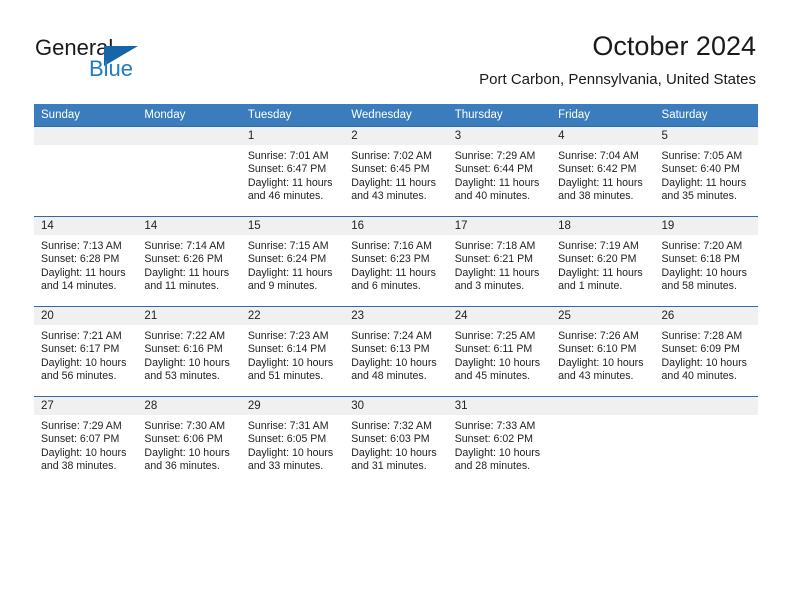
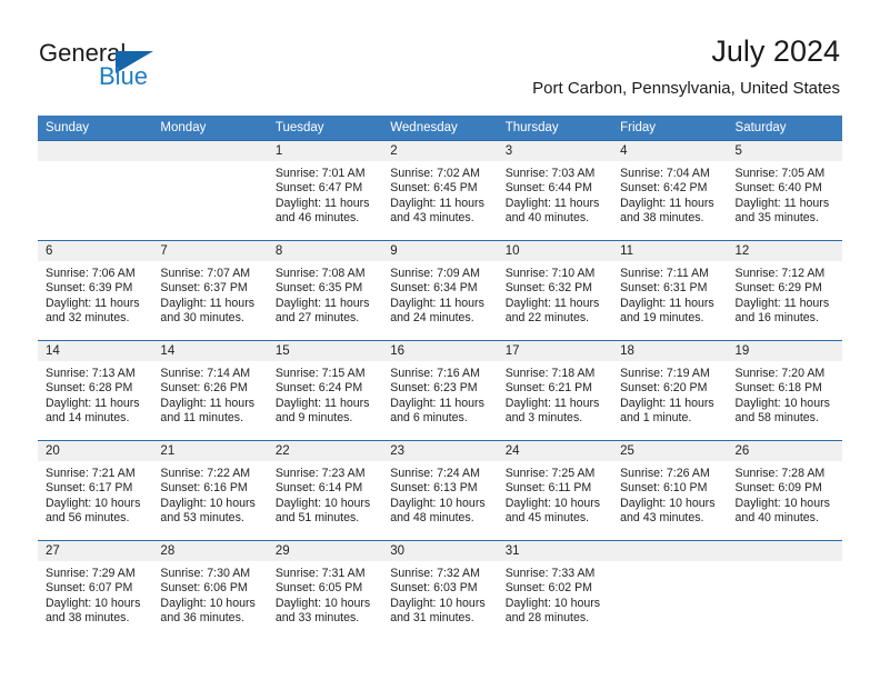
  General
  Blue
- October 2024
+ July 2024
  Port Carbon, Pennsylvania, United States
  Sunday	Monday	Tuesday	Wednesday	Thursday	Friday	Saturday
- 		1Sunrise: 7:01 AMSunset: 6:47 PMDaylight: 11 hours and 46 minutes.	2Sunrise: 7:02 AMSunset: 6:45 PMDaylight: 11 hours and 43 minutes.	3Sunrise: 7:29 AMSunset: 6:44 PMDaylight: 11 hours and 40 minutes.	4Sunrise: 7:04 AMSunset: 6:42 PMDaylight: 11 hours and 38 minutes.	5Sunrise: 7:05 AMSunset: 6:40 PMDaylight: 11 hours and 35 minutes.
+ 		1Sunrise: 7:01 AMSunset: 6:47 PMDaylight: 11 hours and 46 minutes.	2Sunrise: 7:02 AMSunset: 6:45 PMDaylight: 11 hours and 43 minutes.	3Sunrise: 7:03 AMSunset: 6:44 PMDaylight: 11 hours and 40 minutes.	4Sunrise: 7:04 AMSunset: 6:42 PMDaylight: 11 hours and 38 minutes.	5Sunrise: 7:05 AMSunset: 6:40 PMDaylight: 11 hours and 35 minutes.
+ 6Sunrise: 7:06 AMSunset: 6:39 PMDaylight: 11 hours and 32 minutes.	7Sunrise: 7:07 AMSunset: 6:37 PMDaylight: 11 hours and 30 minutes.	8Sunrise: 7:08 AMSunset: 6:35 PMDaylight: 11 hours and 27 minutes.	9Sunrise: 7:09 AMSunset: 6:34 PMDaylight: 11 hours and 24 minutes.	10Sunrise: 7:10 AMSunset: 6:32 PMDaylight: 11 hours and 22 minutes.	11Sunrise: 7:11 AMSunset: 6:31 PMDaylight: 11 hours and 19 minutes.	12Sunrise: 7:12 AMSunset: 6:29 PMDaylight: 11 hours and 16 minutes.
  14Sunrise: 7:13 AMSunset: 6:28 PMDaylight: 11 hours and 14 minutes.	14Sunrise: 7:14 AMSunset: 6:26 PMDaylight: 11 hours and 11 minutes.	15Sunrise: 7:15 AMSunset: 6:24 PMDaylight: 11 hours and 9 minutes.	16Sunrise: 7:16 AMSunset: 6:23 PMDaylight: 11 hours and 6 minutes.	17Sunrise: 7:18 AMSunset: 6:21 PMDaylight: 11 hours and 3 minutes.	18Sunrise: 7:19 AMSunset: 6:20 PMDaylight: 11 hours and 1 minute.	19Sunrise: 7:20 AMSunset: 6:18 PMDaylight: 10 hours and 58 minutes.
  20Sunrise: 7:21 AMSunset: 6:17 PMDaylight: 10 hours and 56 minutes.	21Sunrise: 7:22 AMSunset: 6:16 PMDaylight: 10 hours and 53 minutes.	22Sunrise: 7:23 AMSunset: 6:14 PMDaylight: 10 hours and 51 minutes.	23Sunrise: 7:24 AMSunset: 6:13 PMDaylight: 10 hours and 48 minutes.	24Sunrise: 7:25 AMSunset: 6:11 PMDaylight: 10 hours and 45 minutes.	25Sunrise: 7:26 AMSunset: 6:10 PMDaylight: 10 hours and 43 minutes.	26Sunrise: 7:28 AMSunset: 6:09 PMDaylight: 10 hours and 40 minutes.
  27Sunrise: 7:29 AMSunset: 6:07 PMDaylight: 10 hours and 38 minutes.	28Sunrise: 7:30 AMSunset: 6:06 PMDaylight: 10 hours and 36 minutes.	29Sunrise: 7:31 AMSunset: 6:05 PMDaylight: 10 hours and 33 minutes.	30Sunrise: 7:32 AMSunset: 6:03 PMDaylight: 10 hours and 31 minutes.	31Sunrise: 7:33 AMSunset: 6:02 PMDaylight: 10 hours and 28 minutes.
